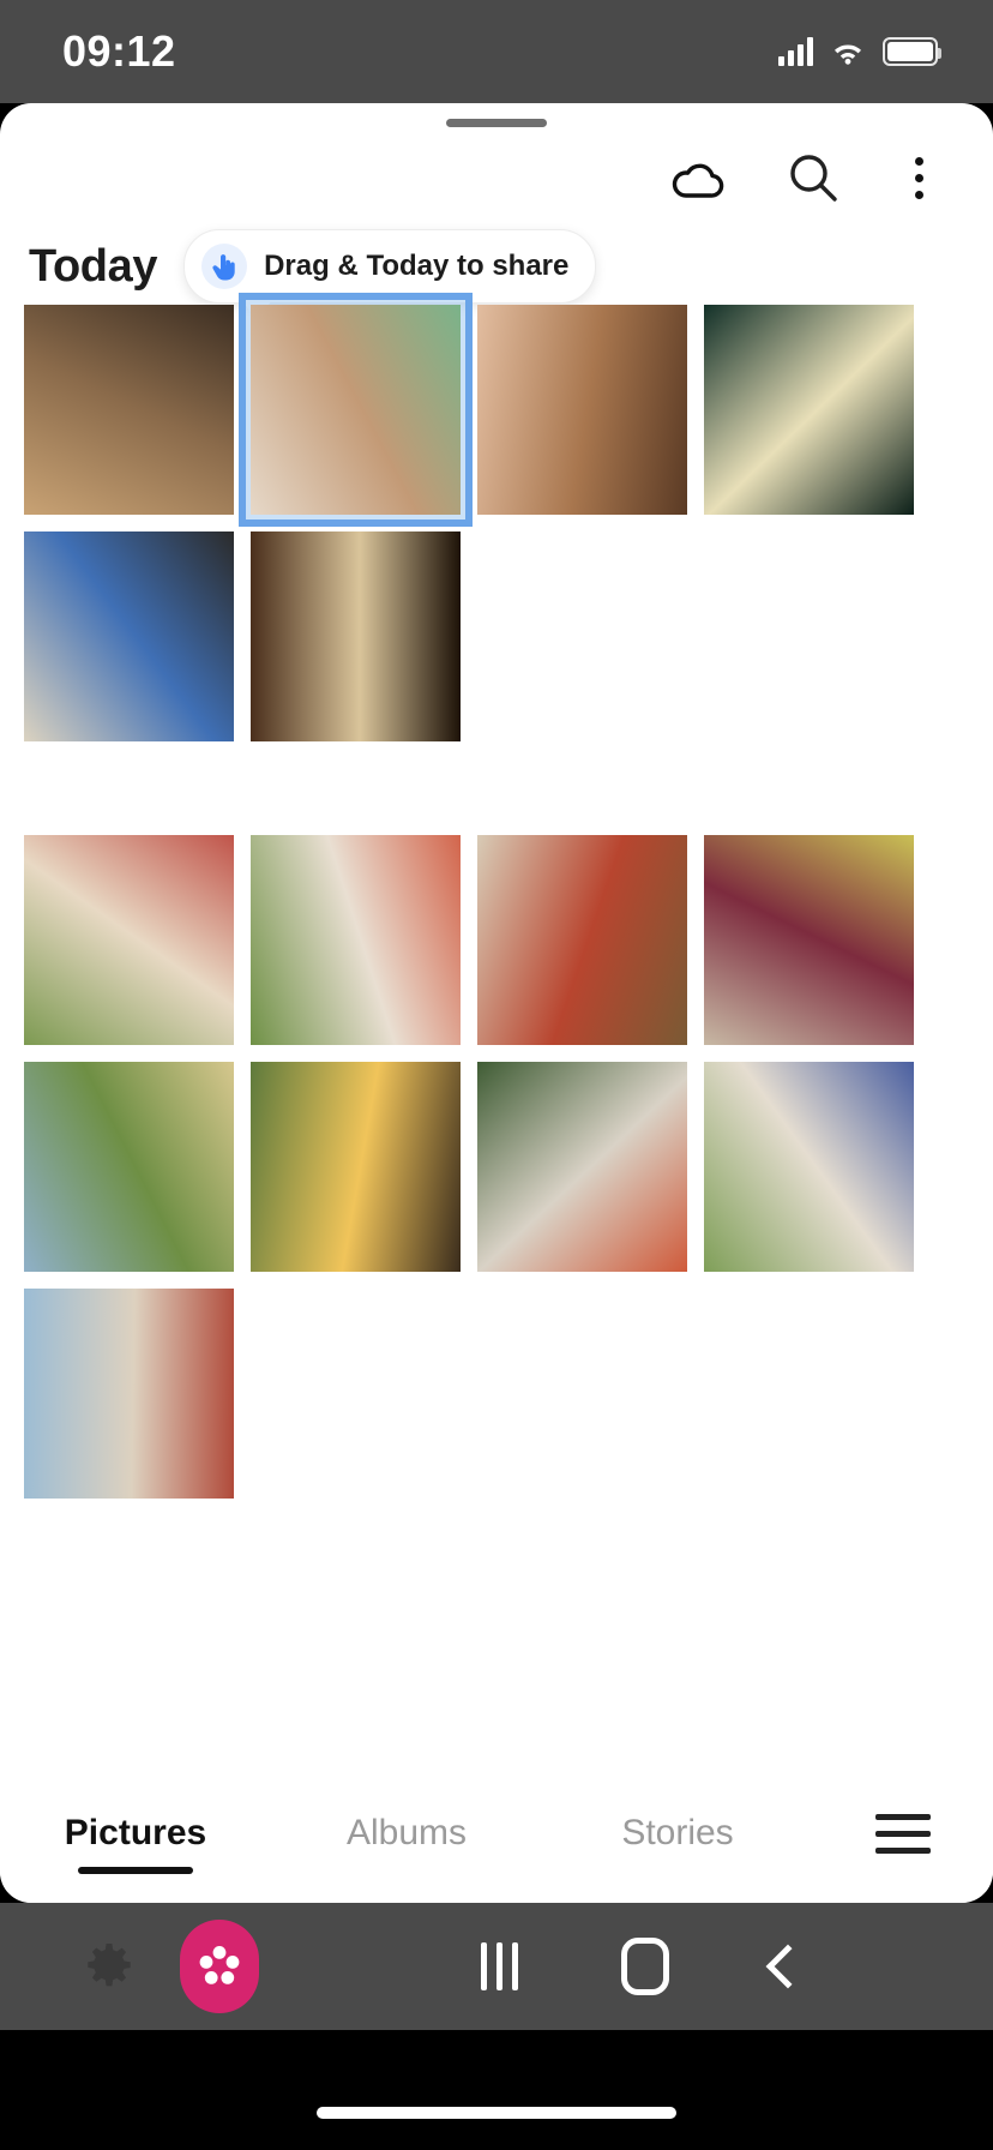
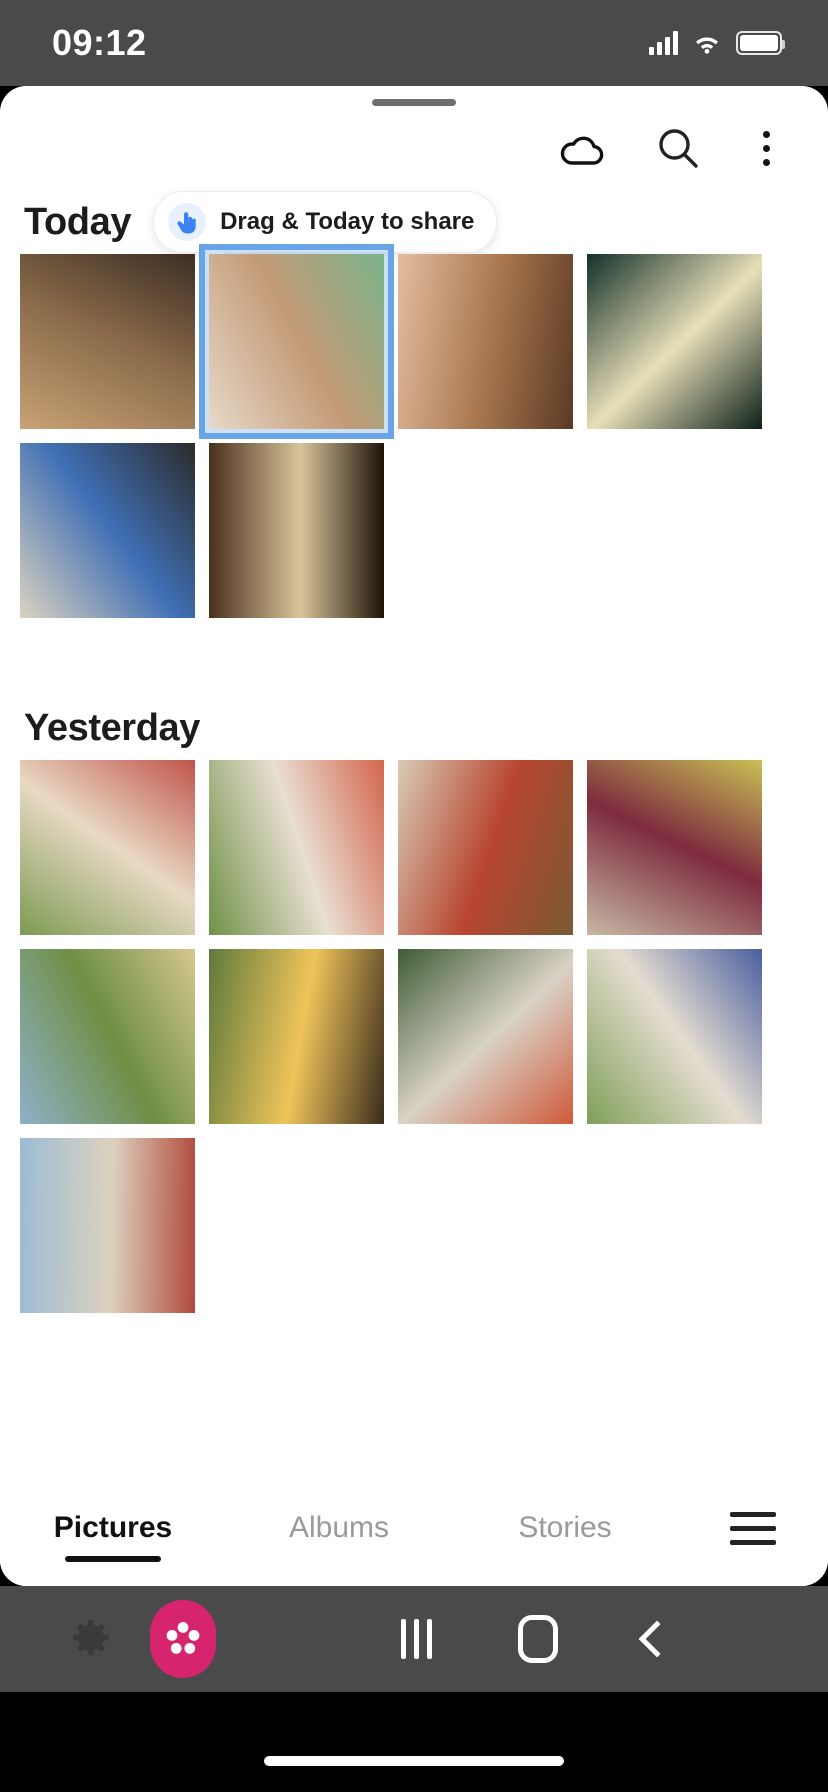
  09:12
  Today
  Drag & Today to share
+ Yesterday
  Pictures
  Albums
  Stories
